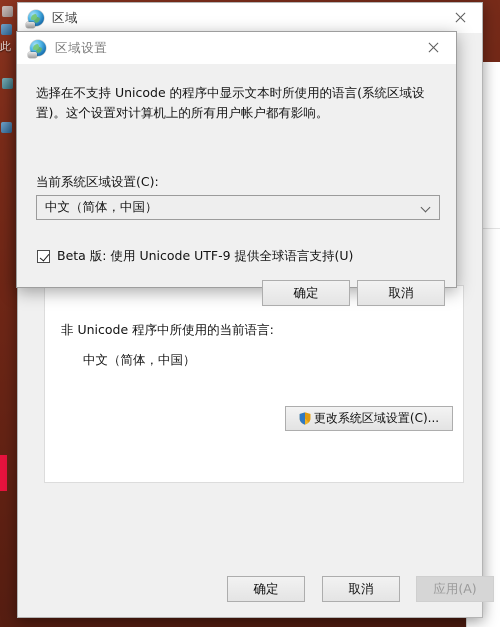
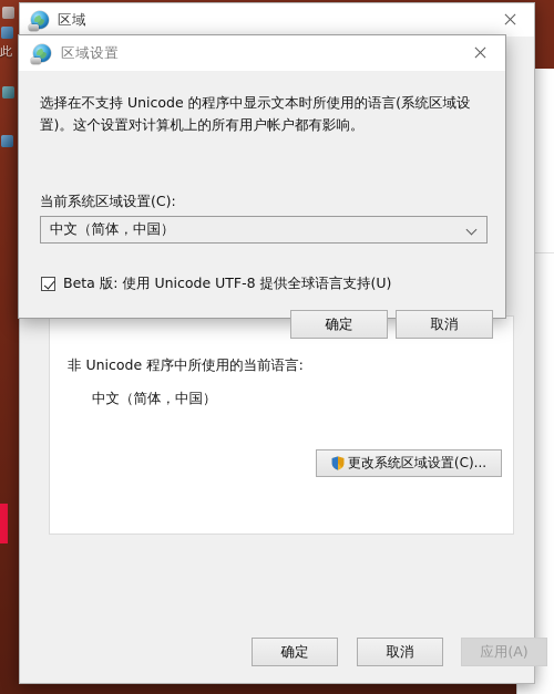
  此
  区域
  非 Unicode 程序中所使用的当前语言:
  中文（简体，中国）
  更改系统区域设置(C)...
  确定
  取消
  应用(A)
  区域设置
  选择在不支持 Unicode 的程序中显示文本时所使用的语言(系统区域设置)。这个设置对计算机上的所有用户帐户都有影响。
  当前系统区域设置(C):
  中文（简体，中国）
- Beta 版: 使用 Unicode UTF-9 提供全球语言支持(U)
+ Beta 版: 使用 Unicode UTF-8 提供全球语言支持(U)
  确定
  取消
